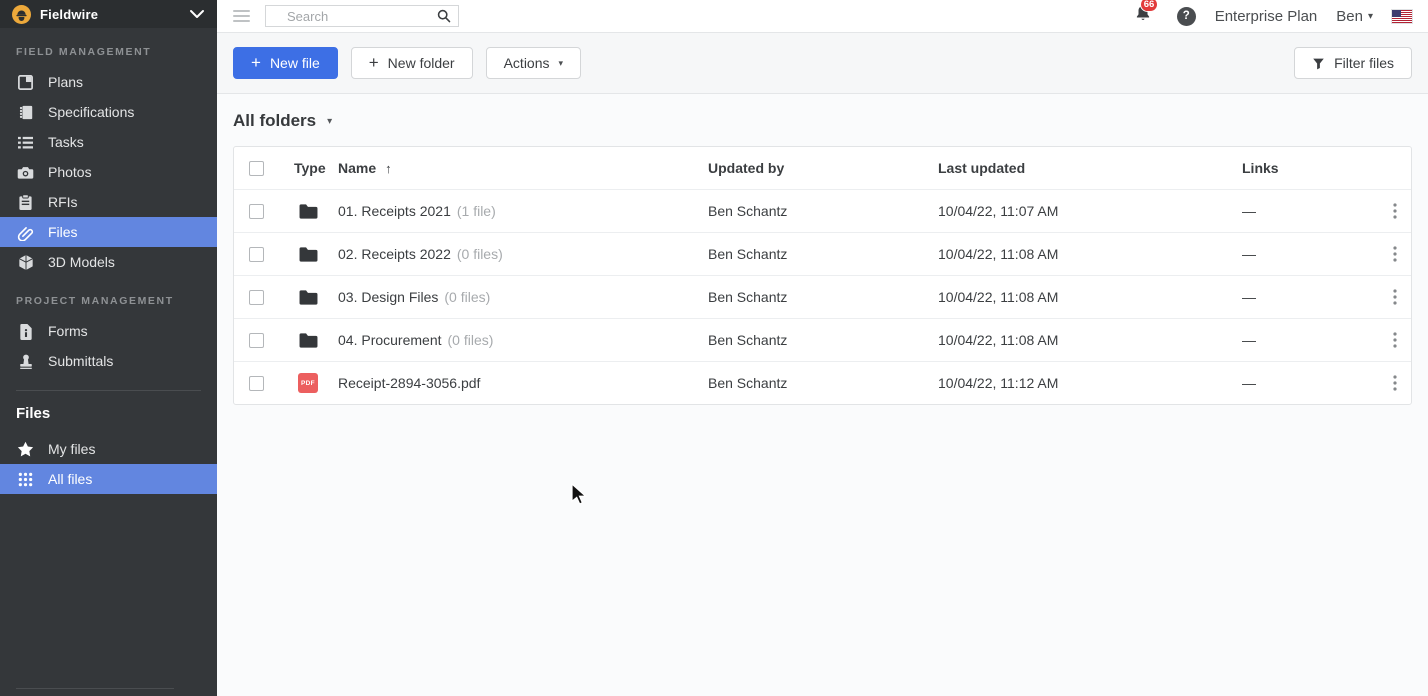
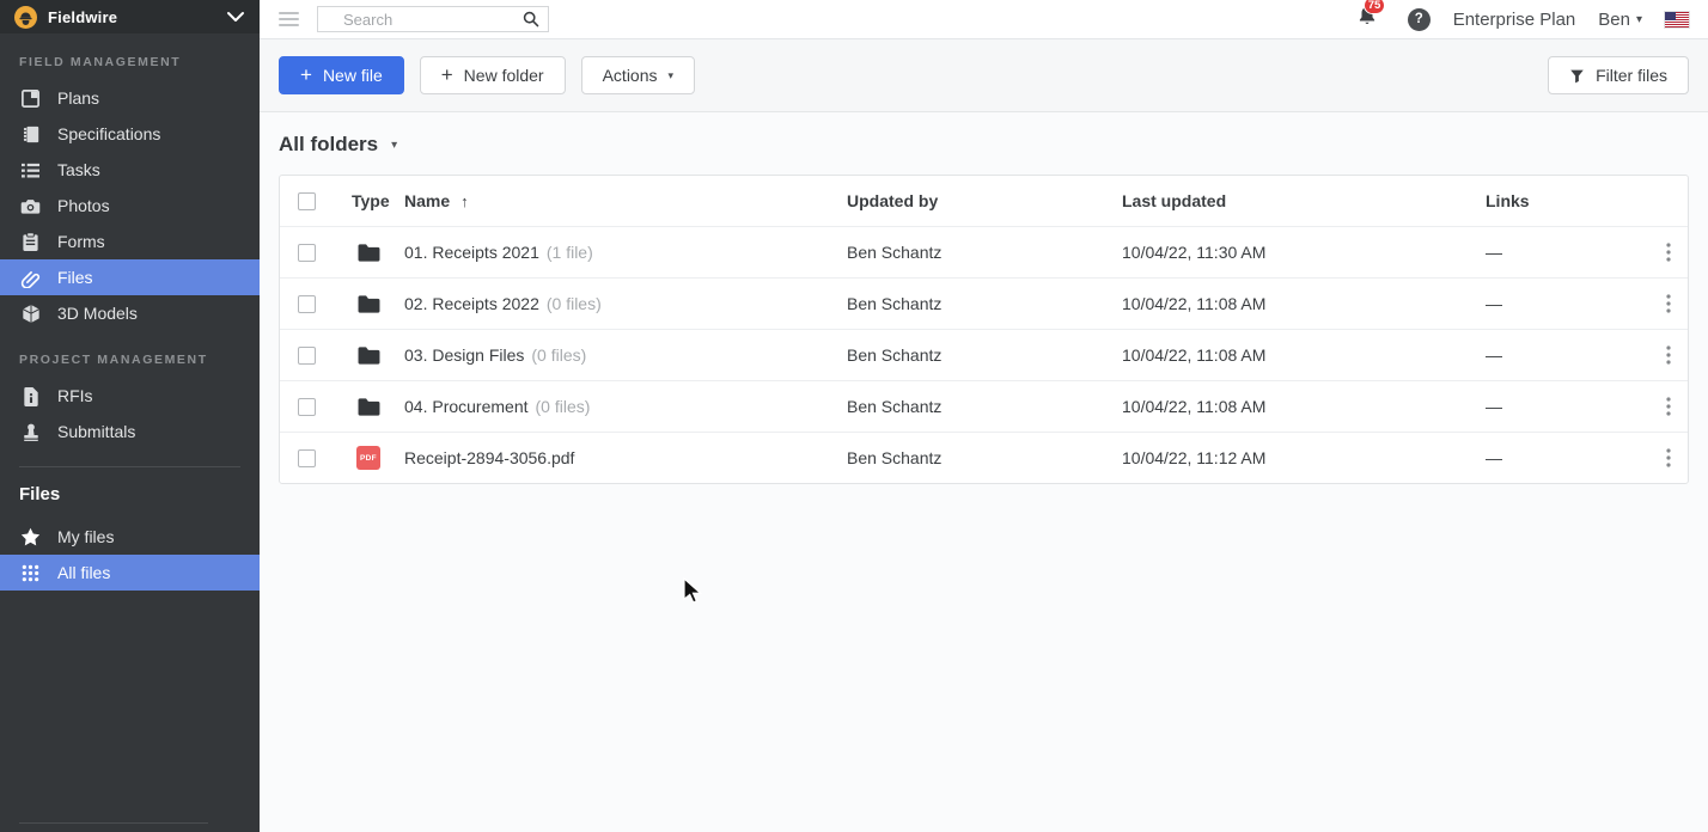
  Fieldwire
  FIELD MANAGEMENT
  Plans
  Specifications
  Tasks
  Photos
- RFIs
+ Forms
  Files
  3D Models
  PROJECT MANAGEMENT
- Forms
+ RFIs
  Submittals
  Files
  My files
  All files
  Search
- 66
+ 75
  ?
  Enterprise Plan
  Ben
  ▾
  +
  New file
  +
  New folder
  Actions
  ▾
  Filter files
  All folders
  ▾
  Type
  Name
  ↑
  Updated by
  Last updated
  Links
  01. Receipts 2021
  (1 file)
  Ben Schantz
- 10/04/22, 11:07 AM
+ 10/04/22, 11:30 AM
  —
  02. Receipts 2022
  (0 files)
  Ben Schantz
  10/04/22, 11:08 AM
  —
  03. Design Files
  (0 files)
  Ben Schantz
  10/04/22, 11:08 AM
  —
  04. Procurement
  (0 files)
  Ben Schantz
  10/04/22, 11:08 AM
  —
  Receipt-2894-3056.pdf
  Ben Schantz
  10/04/22, 11:12 AM
  —
